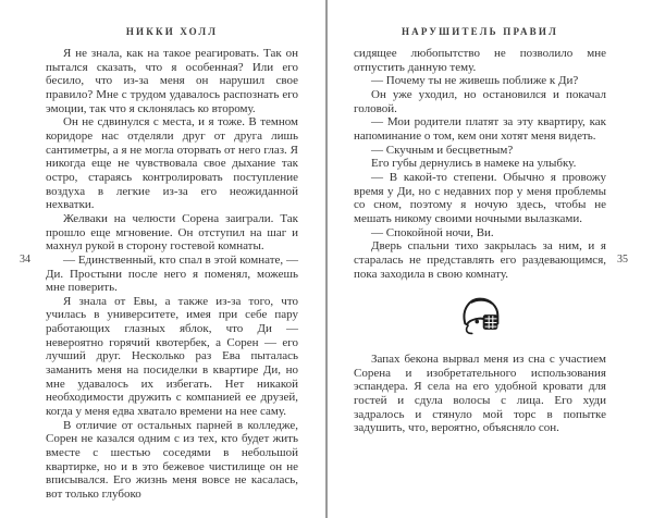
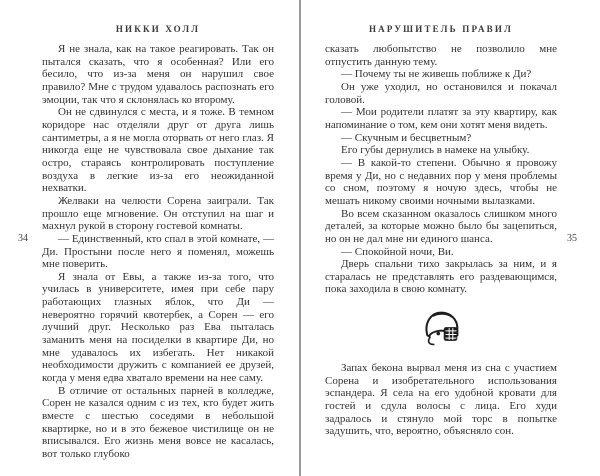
  НИККИ ХОЛЛ
  Я не знала, как на такое реагировать. Так он пытался сказать, что я особенная? Или его бесило, что из-за меня он нарушил свое правило? Мне с трудом удавалось распознать его эмоции, так что я склонялась ко второму.
  Он не сдвинулся с места, и я тоже. В темном коридоре нас отделяли друг от друга лишь сантиметры, а я не могла оторвать от него глаз. Я никогда еще не чувствовала свое дыхание так остро, стараясь контролировать поступление воздуха в легкие из-за его неожиданной нехватки.
  Желваки на челюсти Сорена заиграли. Так прошло еще мгновение. Он отступил на шаг и махнул рукой в сторону гостевой комнаты.
  — Единственный, кто спал в этой комнате, — Ди. Простыни после него я поменял, можешь мне поверить.
  Я знала от Евы, а также из-за того, что училась в университете, имея при себе пару работающих глазных яблок, что Ди — невероятно горячий квотербек, а Сорен — его лучший друг. Несколько раз Ева пыталась заманить меня на посиделки в квартире Ди, но мне удавалось их избегать. Нет никакой необходимости дружить с компанией ее друзей, когда у меня едва хватало времени на нее саму.
  В отличие от остальных парней в колледже, Сорен не казался одним с из тех, кто будет жить вместе с шестью соседями в небольшой квартирке, но и в это бежевое чистилище он не вписывался. Его жизнь меня вовсе не касалась, вот только глубоко
  34
  НАРУШИТЕЛЬ ПРАВИЛ
- сидящее любопытство не позволило мне отпустить данную тему.
+ сказать любопытство не позволило мне отпустить данную тему.
  — Почему ты не живешь поближе к Ди?
  Он уже уходил, но остановился и покачал головой.
  — Мои родители платят за эту квартиру, как напоминание о том, кем они хотят меня видеть.
  — Скучным и бесцветным?
  Его губы дернулись в намеке на улыбку.
  — В какой-то степени. Обычно я провожу время у Ди, но с недавних пор у меня проблемы со сном, поэтому я ночую здесь, чтобы не мешать никому своими ночными вылазками.
+ Во всем сказанном оказалось слишком много деталей, за которые можно было бы зацепиться, но он не дал мне ни единого шанса.
  — Спокойной ночи, Ви.
  Дверь спальни тихо закрылась за ним, и я старалась не представлять его раздевающимся, пока заходила в свою комнату.
  Запах бекона вырвал меня из сна с участием Сорена и изобретательного использования эспандера. Я села на его удобной кровати для гостей и сдула волосы с лица. Его худи задралось и стянуло мой торс в попытке задушить, что, вероятно, объясняло сон.
  35
